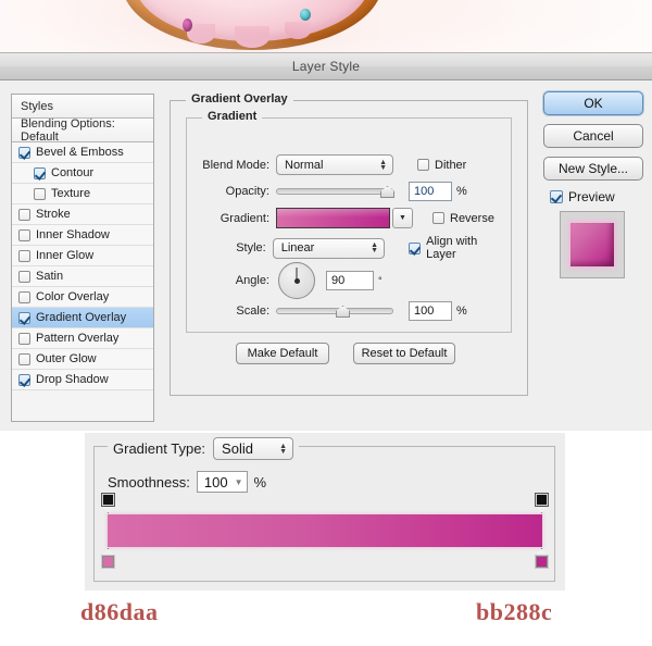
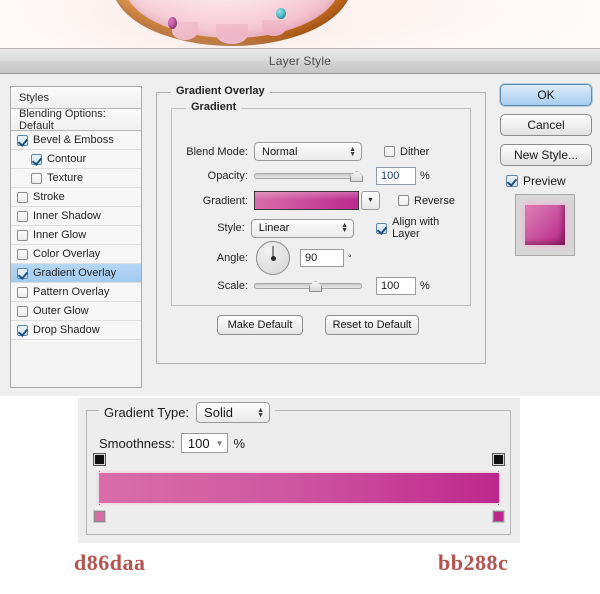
  Layer Style
  Styles
  Blending Options: Default
  Bevel & Emboss
  Contour
  Texture
  Stroke
  Inner Shadow
  Inner Glow
- Satin
  Color Overlay
  Gradient Overlay
  Pattern Overlay
  Outer Glow
  Drop Shadow
  Gradient Overlay
  Gradient
  Blend Mode:
  Normal
  Dither
  Opacity:
  100
  %
  Gradient:
  Reverse
  Style:
  Linear
  Align with Layer
  Angle:
  90
  °
  Scale:
  100
  %
  Make Default
  Reset to Default
  OK
  Cancel
  New Style...
  Preview
  Gradient Type:
  Solid
  Smoothness:
  100
  ▼
  %
  d86daa
  bb288c
